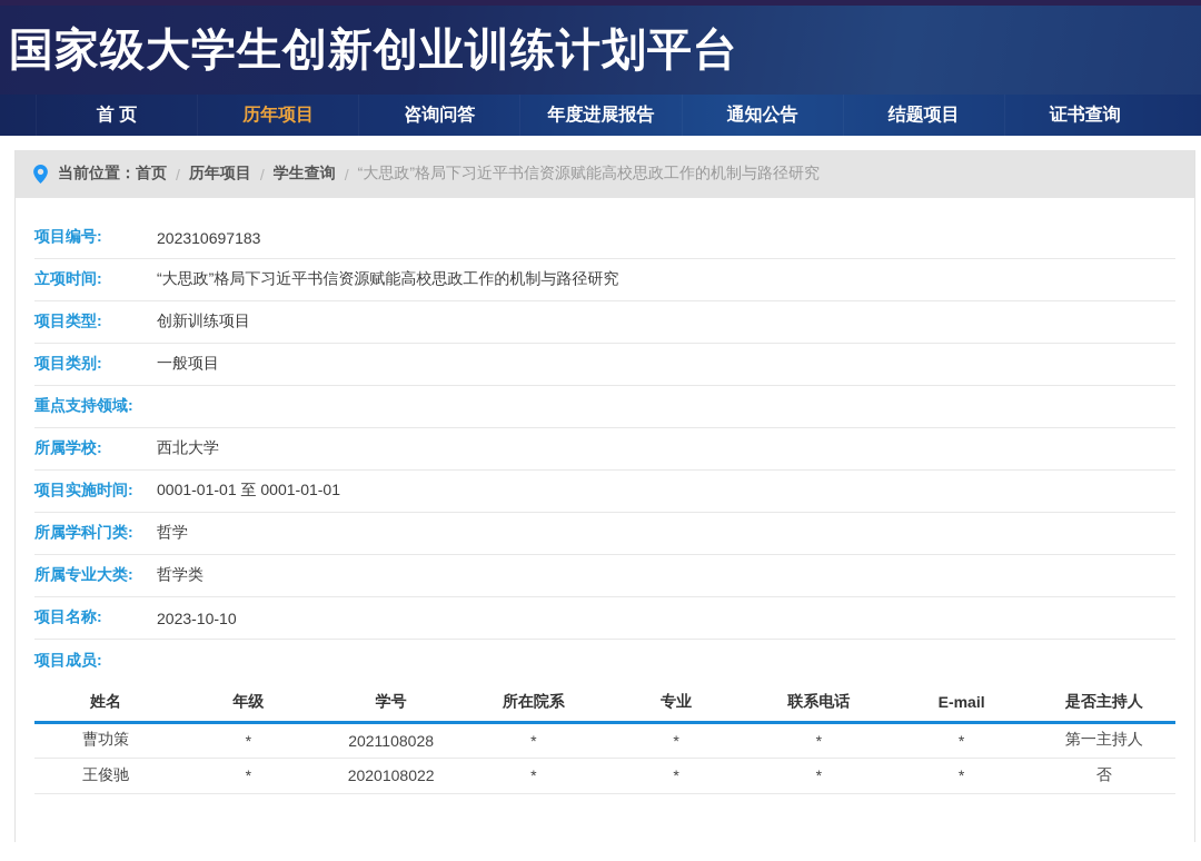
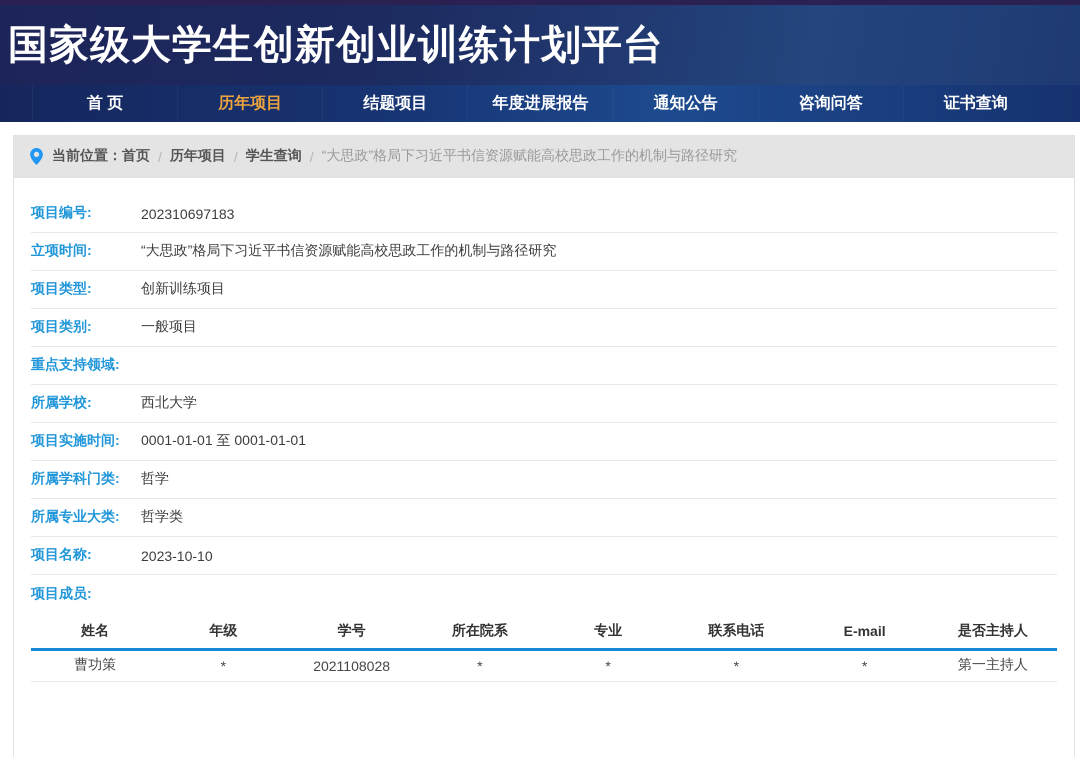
  国家级大学生创新创业训练计划平台
  首 页
  历年项目
- 咨询问答
+ 结题项目
  年度进展报告
  通知公告
- 结题项目
+ 咨询问答
  证书查询
  当前位置：
  首页
  /
  历年项目
  /
  学生查询
  /
  “大思政”格局下习近平书信资源赋能高校思政工作的机制与路径研究
  项目编号:
  202310697183
  立项时间:
  “大思政”格局下习近平书信资源赋能高校思政工作的机制与路径研究
  项目类型:
  创新训练项目
  项目类别:
  一般项目
  重点支持领域:
  所属学校:
  西北大学
  项目实施时间:
  0001-01-01 至 0001-01-01
  所属学科门类:
  哲学
  所属专业大类:
  哲学类
  项目名称:
  2023-10-10
  项目成员:
  	姓名	年级	学号	所在院系	专业	联系电话	E-mail	是否主持人
  曹功策	*	2021108028	*	*	*	*	第一主持人
- 王俊驰	*	2020108022	*	*	*	*	否
